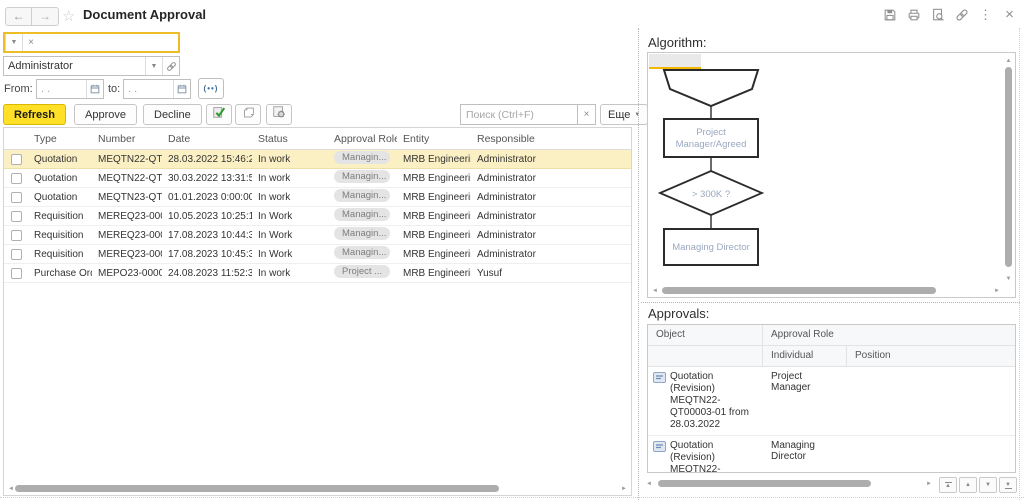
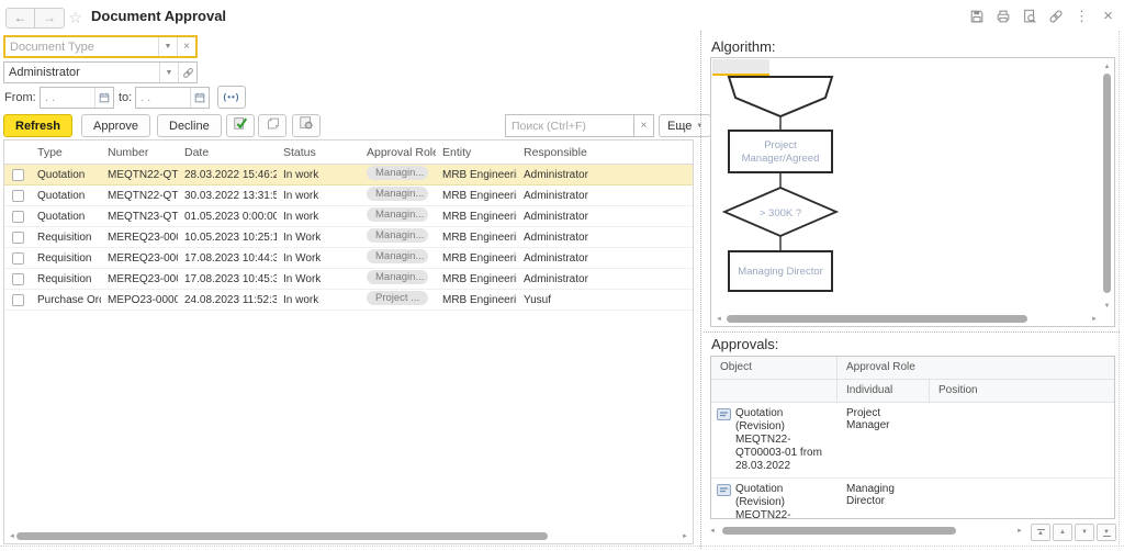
  ←
  →
  ☆
  Document Approval
  ⋮
  ×
+ Document Type
  ×
  Administrator
  From:
  . .
  to:
  . .
  (••)
  Refresh
  Approve
  Decline
  Поиск (Ctrl+F)
  ×
  Еще
  Type
  Number
  Date
  Status
  Approval Rol
  Entity
  Responsible
  Quotation
  MEQTN22-QT
  28.03.2022 15:46:2
  In work
  Managin...
  MRB Engineeri
  Administrator
  Quotation
  MEQTN22-QT
  30.03.2022 13:31:5
  In work
  Managin...
  MRB Engineeri
  Administrator
  Quotation
  MEQTN23-QT
- 01.01.2023 0:00:00
+ 01.05.2023 0:00:00
  In work
  Managin...
  MRB Engineeri
  Administrator
  Requisition
  MEREQ23-00
  10.05.2023 10:25:1
  In Work
  Managin...
  MRB Engineeri
  Administrator
  Requisition
  MEREQ23-00
  17.08.2023 10:44:3
  In Work
  Managin...
  MRB Engineeri
  Administrator
  Requisition
  MEREQ23-00
  17.08.2023 10:45:3
  In Work
  Managin...
  MRB Engineeri
  Administrator
  Purchase Or
  MEPO23-0000
  24.08.2023 11:52:3
  In work
  Project ...
  MRB Engineeri
  Yusuf
  Algorithm:
  Project
  Manager/Agreed
  > 300K ?
  Managing Director
  Approvals:
  Object
  Approval Role
  Individual
  Position
  Quotation (Revision) MEQTN22-QT00003-01 from 28.03.2022
  Project Manager
  Managing Director
